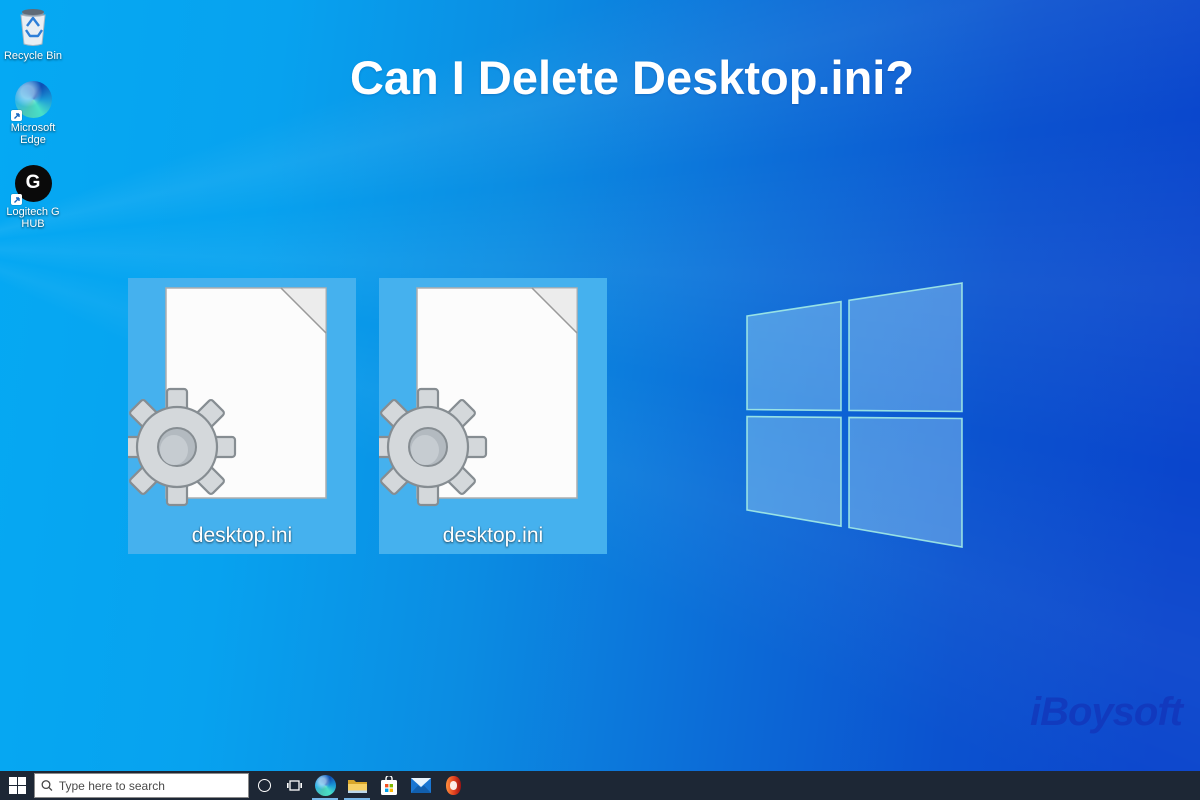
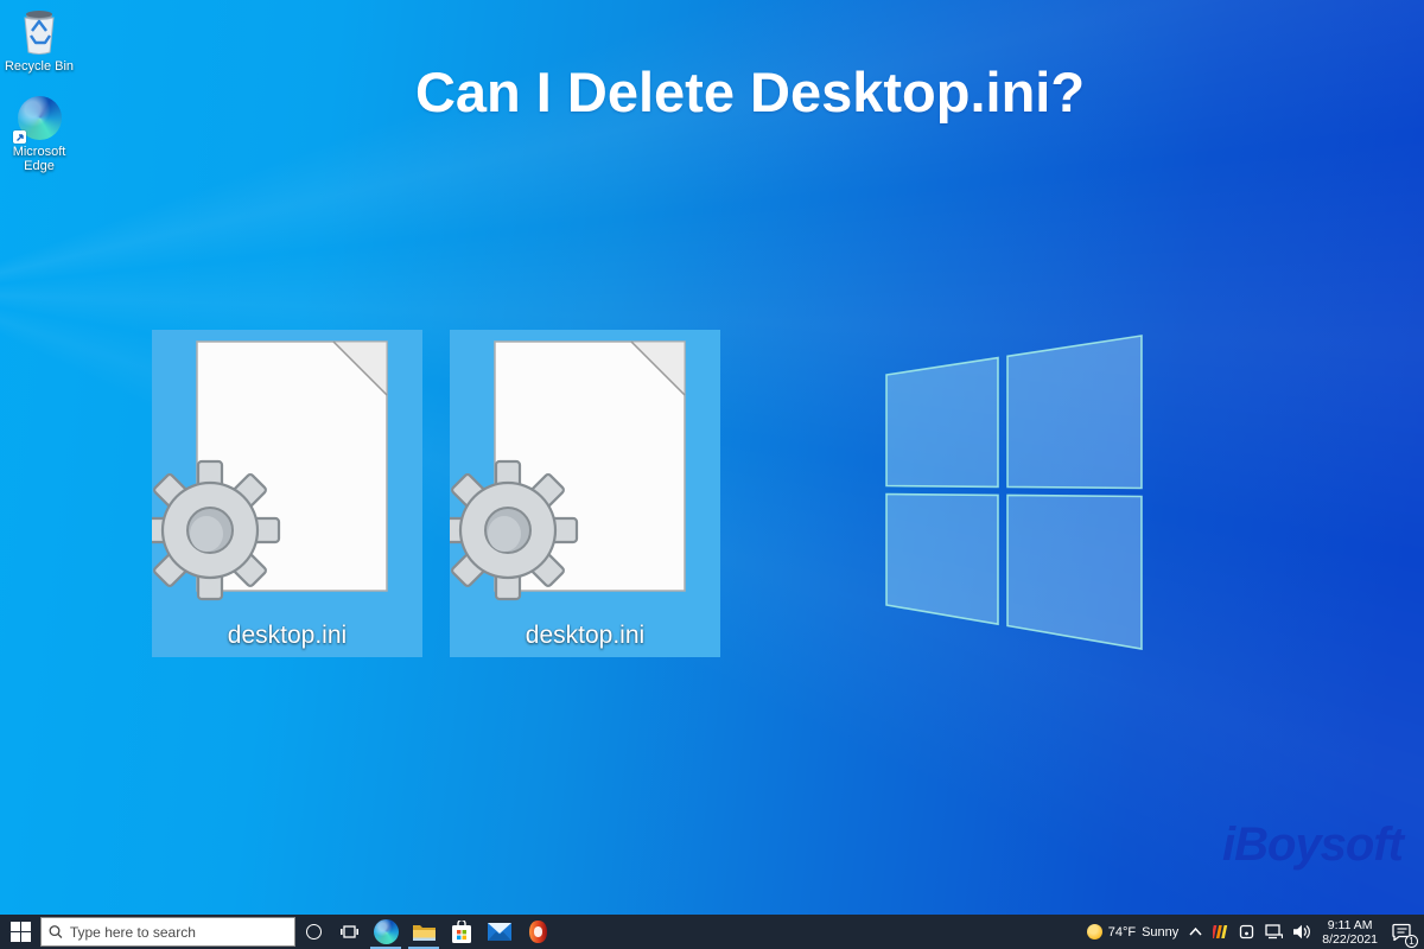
  Can I Delete Desktop.ini?
  Recycle Bin
  Microsoft Edge
- G
- Logitech G HUB
  desktop.ini
  desktop.ini
  iBoysoft
  Type here to search
+ 74°F
+ Sunny
+ 9:11 AM
+ 8/22/2021
+ 1
